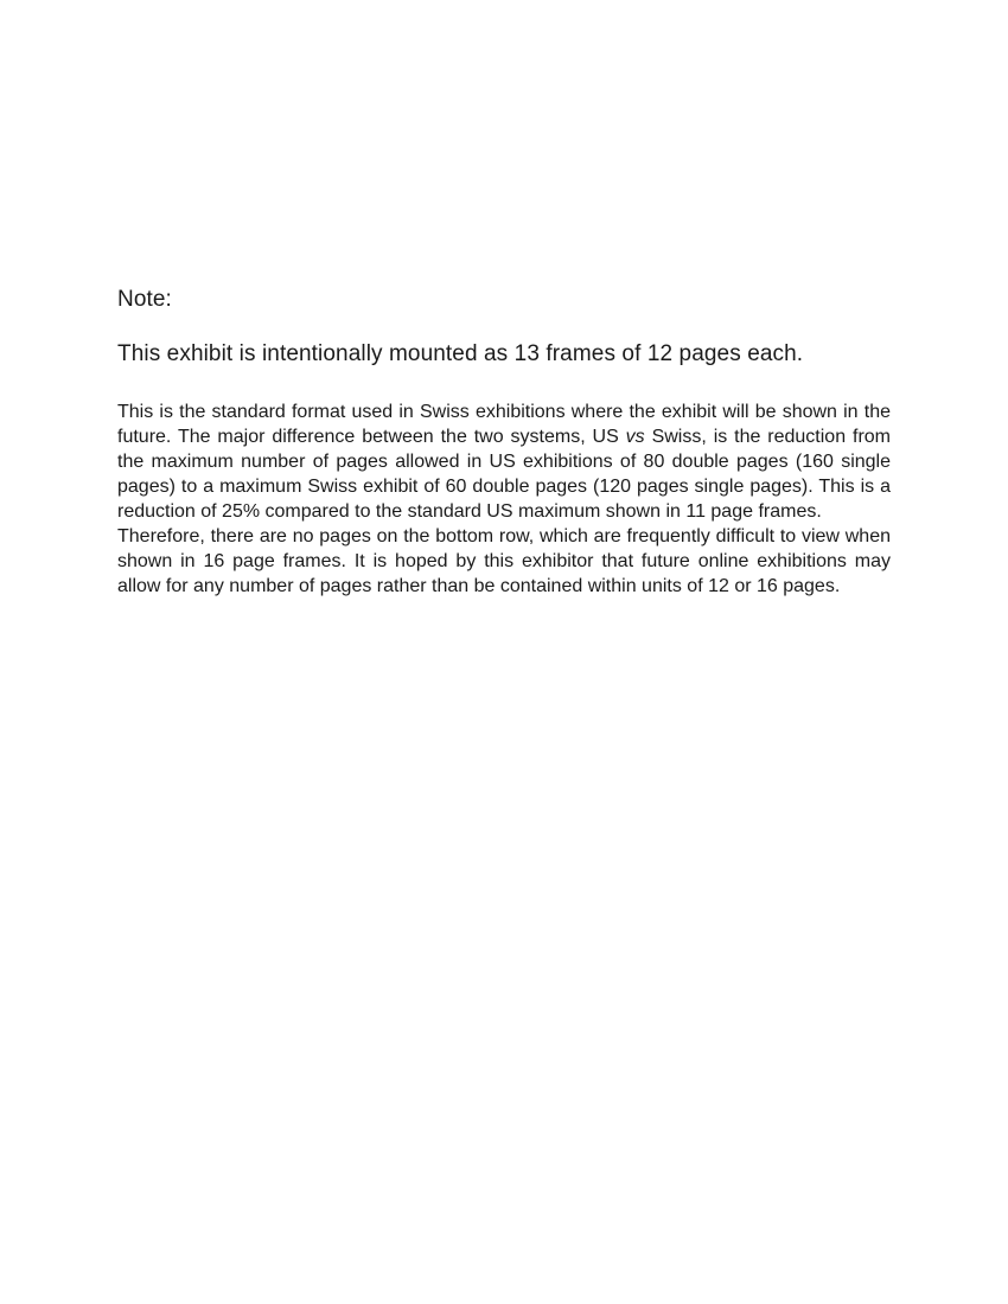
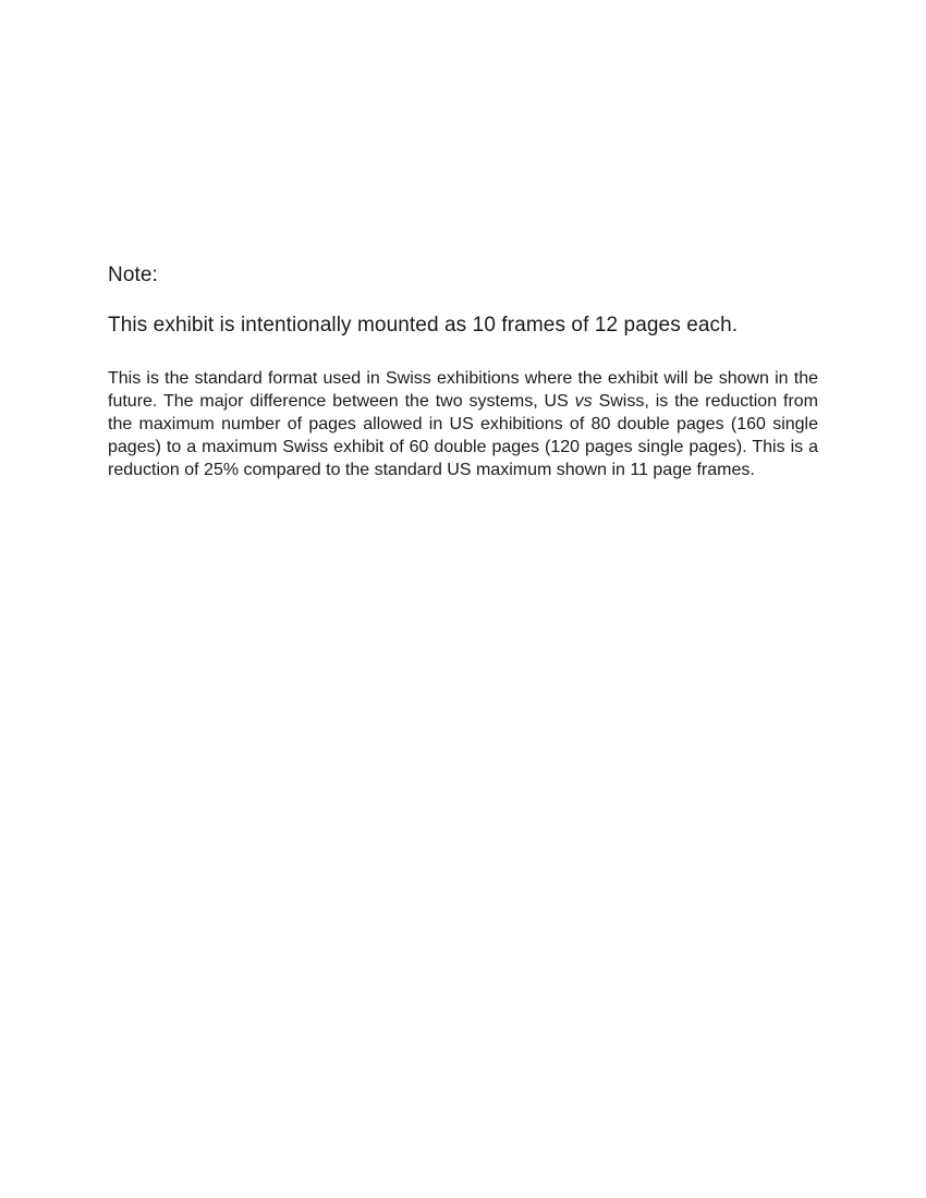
  Note:
- This exhibit is intentionally mounted as 13 frames of 12 pages each.
+ This exhibit is intentionally mounted as 10 frames of 12 pages each.
  This is the standard format used in Swiss exhibitions where the exhibit will be shown in the future. The major difference between the two systems, US vs Swiss, is the reduction from the maximum number of pages allowed in US exhibitions of 80 double pages (160 single pages) to a maximum Swiss exhibit of 60 double pages (120 pages single pages). This is a reduction of 25% compared to the standard US maximum shown in 11 page frames.
- Therefore, there are no pages on the bottom row, which are frequently difficult to view when shown in 16 page frames. It is hoped by this exhibitor that future online exhibitions may allow for any number of pages rather than be contained within units of 12 or 16 pages.
